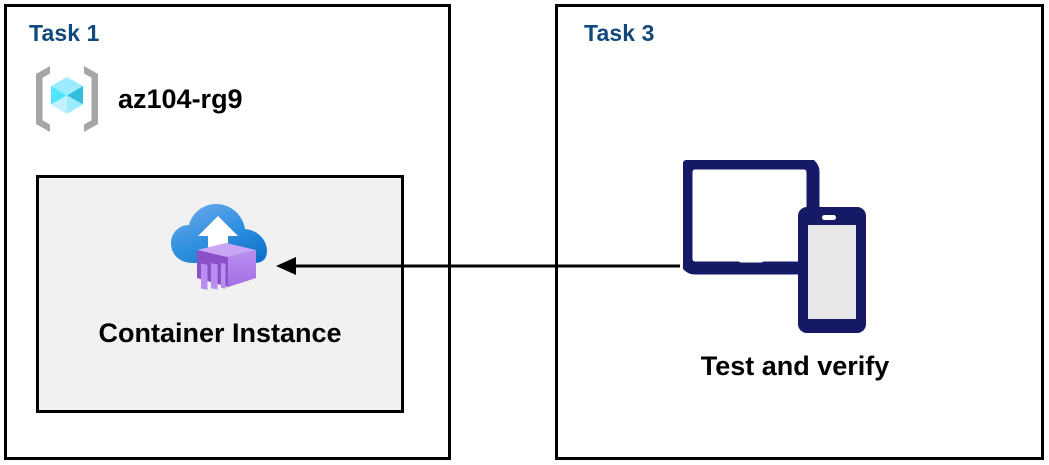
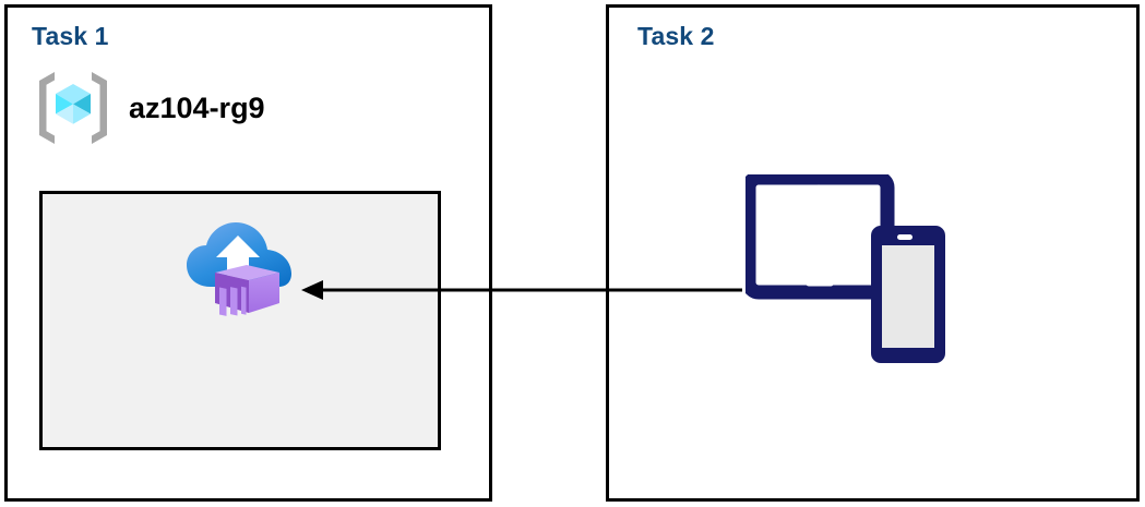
  Task 1
  az104-rg9
- Container Instance
- Task 3
+ Task 2
- Test and verify
